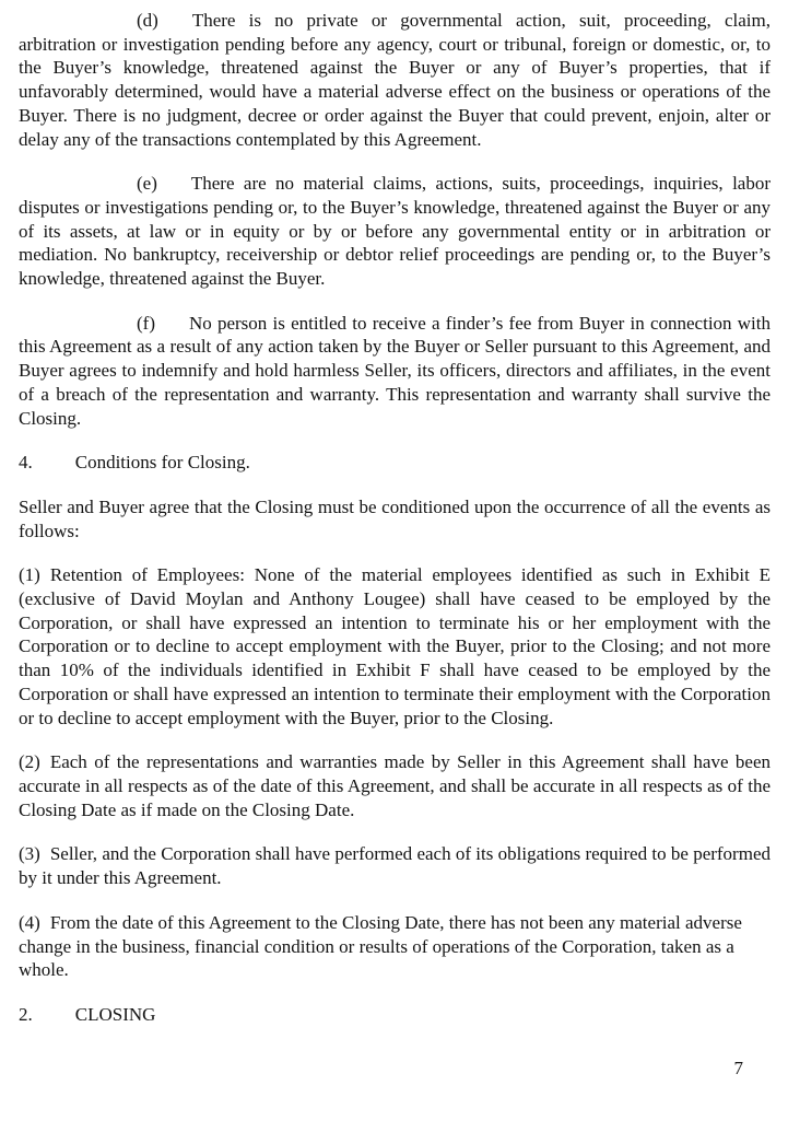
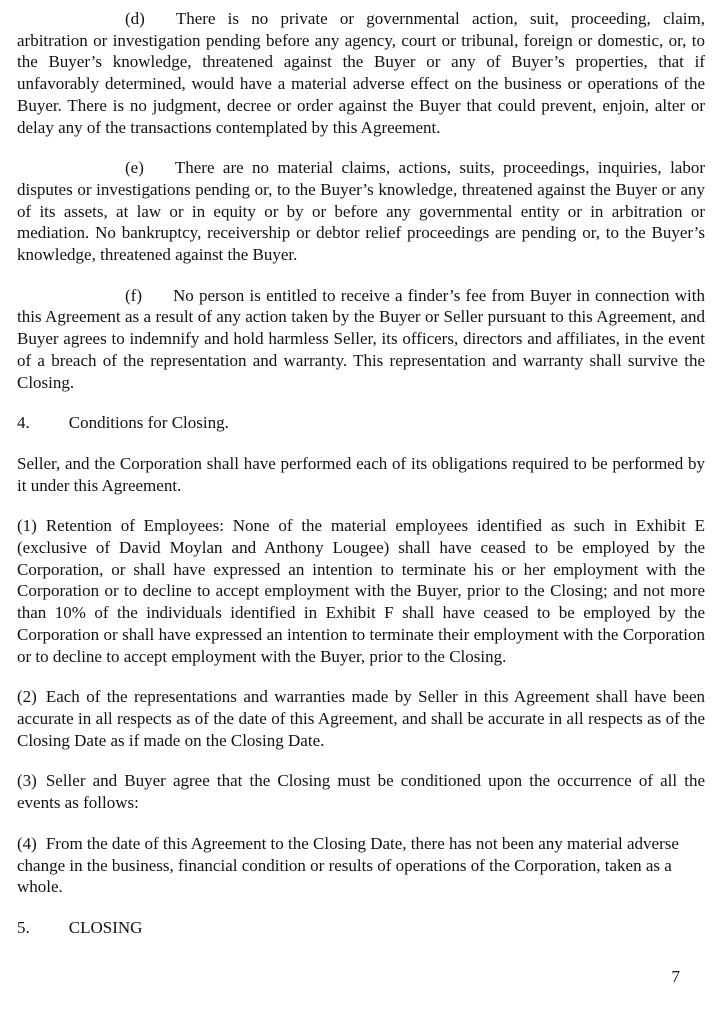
  (d) There is no private or governmental action, suit, proceeding, claim, arbitration or investigation pending before any agency, court or tribunal, foreign or domestic, or, to the Buyer’s knowledge, threatened against the Buyer or any of Buyer’s properties, that if unfavorably determined, would have a material adverse effect on the business or operations of the Buyer. There is no judgment, decree or order against the Buyer that could prevent, enjoin, alter or delay any of the transactions contemplated by this Agreement.
  (e) There are no material claims, actions, suits, proceedings, inquiries, labor disputes or investigations pending or, to the Buyer’s knowledge, threatened against the Buyer or any of its assets, at law or in equity or by or before any governmental entity or in arbitration or mediation. No bankruptcy, receivership or debtor relief proceedings are pending or, to the Buyer’s knowledge, threatened against the Buyer.
  (f) No person is entitled to receive a finder’s fee from Buyer in connection with this Agreement as a result of any action taken by the Buyer or Seller pursuant to this Agreement, and Buyer agrees to indemnify and hold harmless Seller, its officers, directors and affiliates, in the event of a breach of the representation and warranty. This representation and warranty shall survive the Closing.
  4. Conditions for Closing.
- Seller and Buyer agree that the Closing must be conditioned upon the occurrence of all the events as follows:
+ Seller, and the Corporation shall have performed each of its obligations required to be performed by it under this Agreement.
  (1) Retention of Employees: None of the material employees identified as such in Exhibit E (exclusive of David Moylan and Anthony Lougee) shall have ceased to be employed by the Corporation, or shall have expressed an intention to terminate his or her employment with the Corporation or to decline to accept employment with the Buyer, prior to the Closing; and not more than 10% of the individuals identified in Exhibit F shall have ceased to be employed by the Corporation or shall have expressed an intention to terminate their employment with the Corporation or to decline to accept employment with the Buyer, prior to the Closing.
  (2) Each of the representations and warranties made by Seller in this Agreement shall have been accurate in all respects as of the date of this Agreement, and shall be accurate in all respects as of the Closing Date as if made on the Closing Date.
- (3) Seller, and the Corporation shall have performed each of its obligations required to be performed by it under this Agreement.
+ (3) Seller and Buyer agree that the Closing must be conditioned upon the occurrence of all the events as follows:
  (4) From the date of this Agreement to the Closing Date, there has not been any material adverse change in the business, financial condition or results of operations of the Corporation, taken as a whole.
- 2. CLOSING
+ 5. CLOSING
  7
